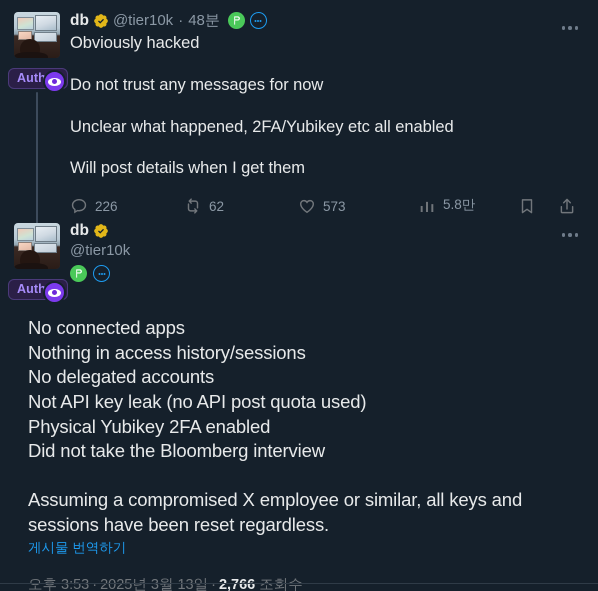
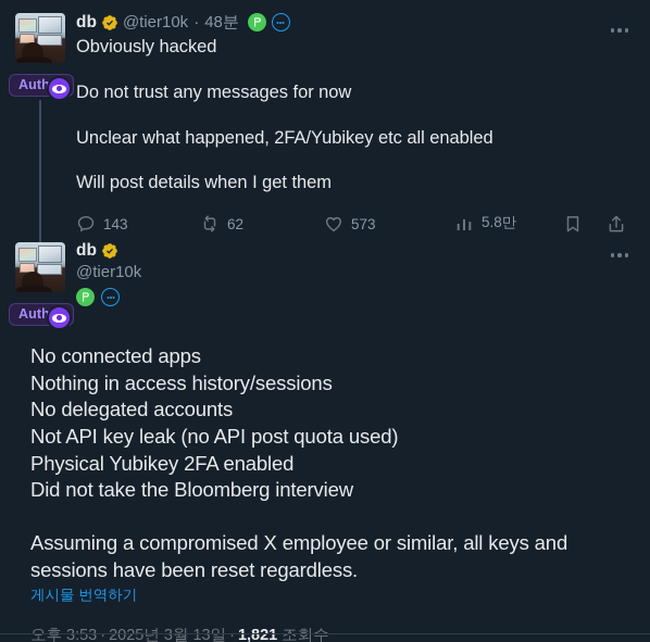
  db
  @tier10k
  ·
  48분
  Obviously hacked
  Do not trust any messages for now
  Unclear what happened, 2FA/Yubikey etc all enabled
  Will post details when I get them
- 226
+ 143
  62
  573
  5.8만
  db
  @tier10k
  No connected apps
  Nothing in access history/sessions
  No delegated accounts
  Not API key leak (no API post quota used)
  Physical Yubikey 2FA enabled
  Did not take the Bloomberg interview
  Assuming a compromised X employee or similar, all keys and sessions have been reset regardless.
  게시물 번역하기
- 오후 3:53 · 2025년 3월 13일 · 2,766 조회수
+ 오후 3:53 · 2025년 3월 13일 · 1,821 조회수
